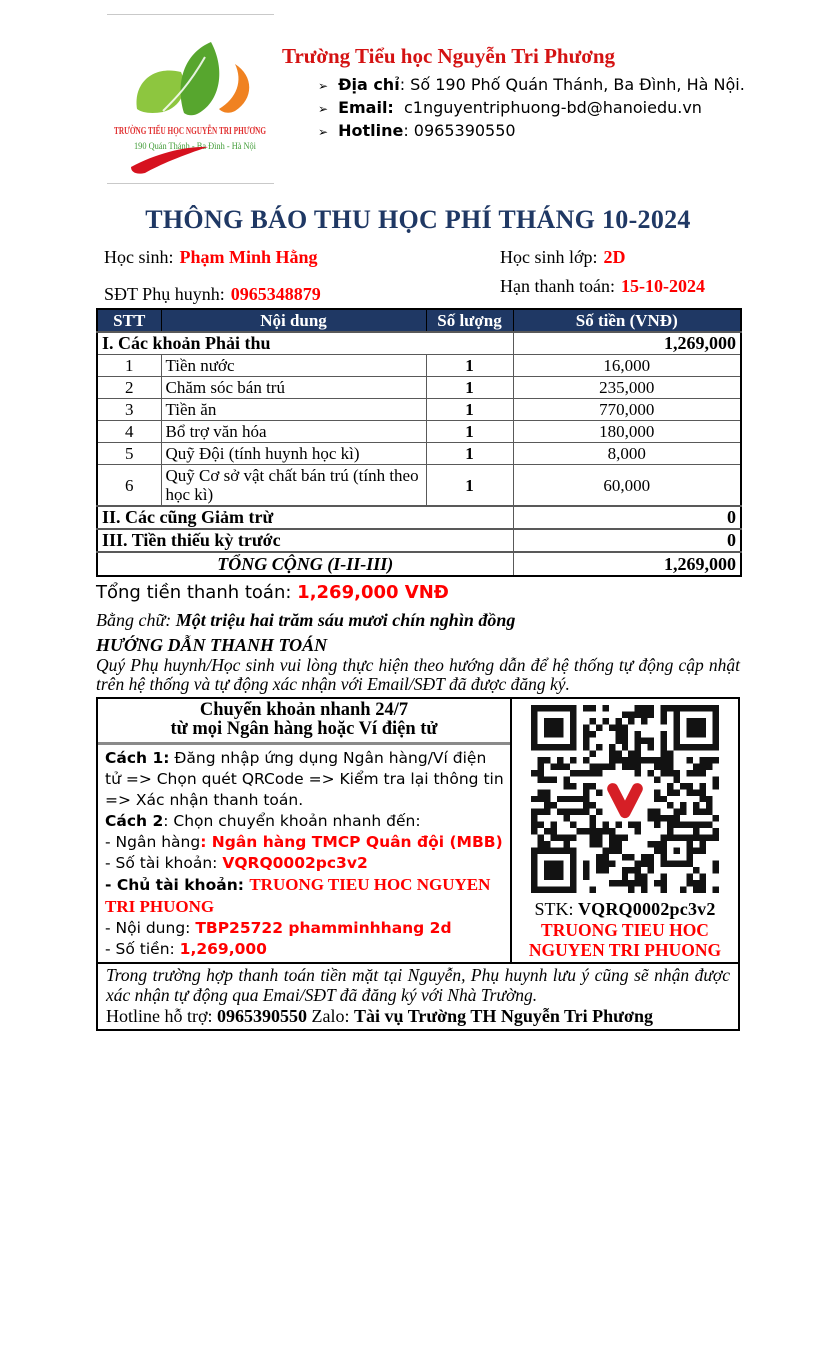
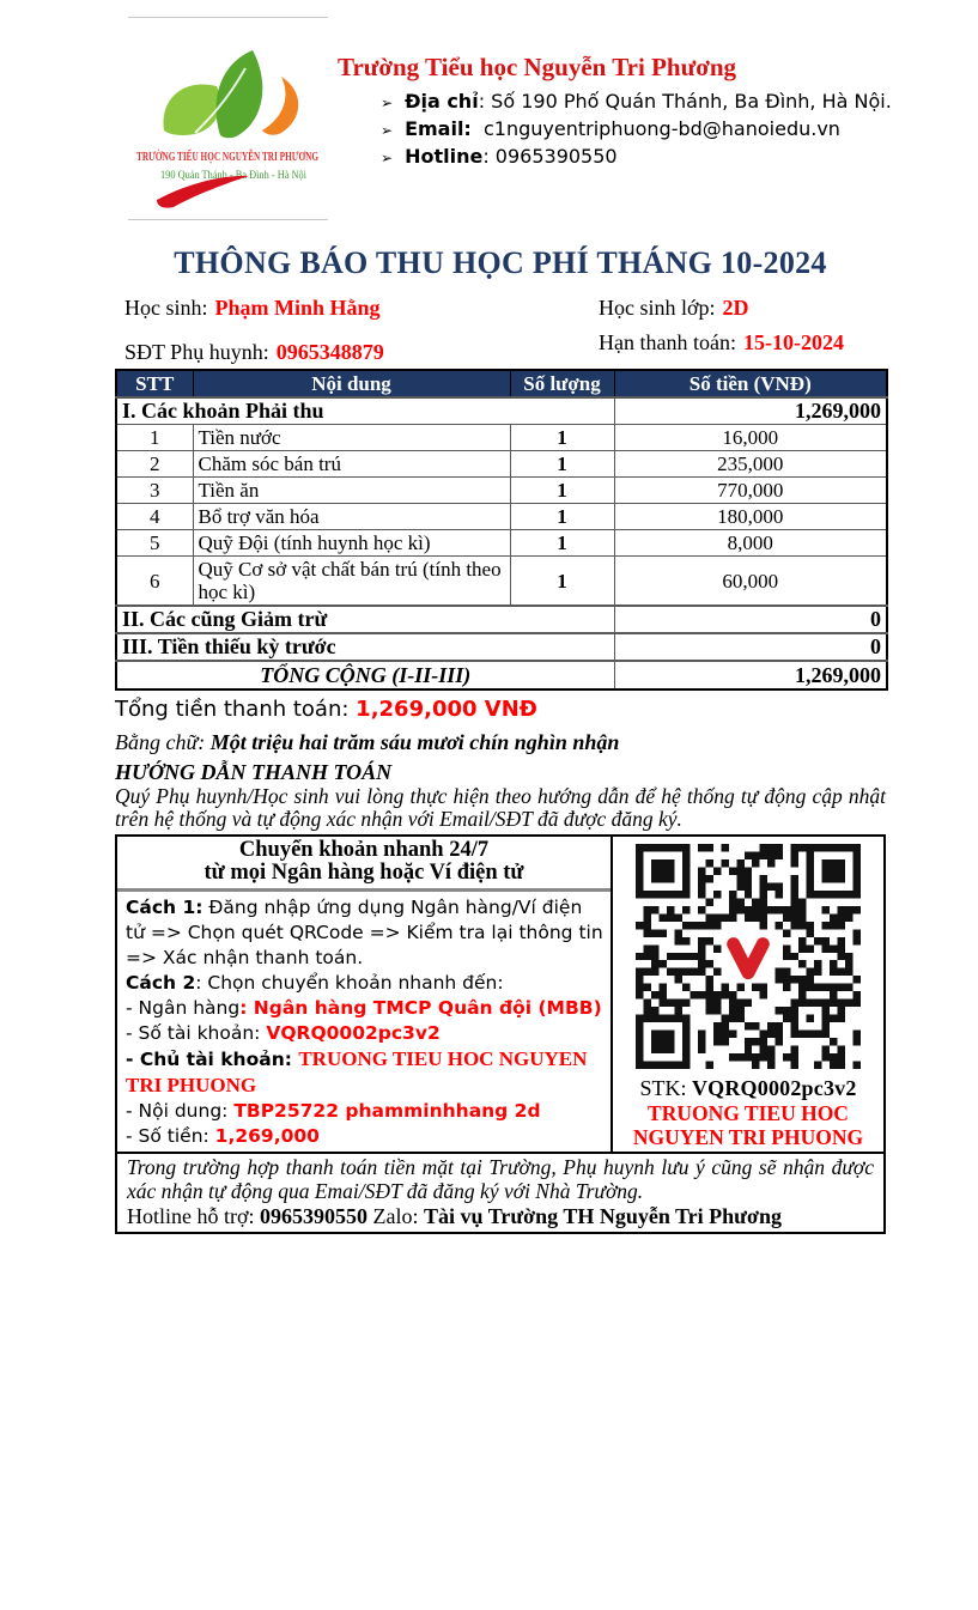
  TRƯỜNG TIỂU HỌC NGUYỄN TRI PHƯƠNG
  190 Quán Thánh - B Đình - Hà Nội
  Trường Tiểu học Nguyễn Tri Phương
  ➢
  Địa chỉ: Số 190 Phố Quán Thánh, Ba Đình, Hà Nội.
  ➢
  Email: c1nguyentriphuong-bd@hanoiedu.vn
  ➢
  Hotline: 0965390550
  THÔNG BÁO THU HỌC PHÍ THÁNG 10-2024
  Học sinh: Phạm Minh Hằng
  Học sinh lớp: 2D
  SĐT Phụ huynh: 0965348879
  Hạn thanh toán: 15-10-2024
  STT	Nội dung	Số lượng	Số tiền (VNĐ)
  I. Các khoản Phải thu	1,269,000
  1	Tiền nước	1	16,000
  2	Chăm sóc bán trú	1	235,000
  3	Tiền ăn	1	770,000
  4	Bổ trợ văn hóa	1	180,000
  5	Quỹ Đội (tính huynh học kì)	1	8,000
  6	Quỹ Cơ sở vật chất bán trú (tính theo học kì)	1	60,000
  II. Các cũng Giảm trừ	0
  III. Tiền thiếu kỳ trước	0
  TỔNG CỘNG (I-II-III)	1,269,000
  Tổng tiền thanh toán: 1,269,000 VNĐ
- Bằng chữ: Một triệu hai trăm sáu mươi chín nghìn đồng
+ Bằng chữ: Một triệu hai trăm sáu mươi chín nghìn nhận
  HƯỚNG DẪN THANH TOÁN
  Quý Phụ huynh/Học sinh vui lòng thực hiện theo hướng dẫn để hệ thống tự động cập nhật trên hệ thống và tự động xác nhận với Email/SĐT đã được đăng ký.
  Chuyển khoản nhanh 24/7
  từ mọi Ngân hàng hoặc Ví điện tử
  Cách 1: Đăng nhập ứng dụng Ngân hàng/Ví điện tử => Chọn quét QRCode => Kiểm tra lại thông tin => Xác nhận thanh toán.
  Cách 2: Chọn chuyển khoản nhanh đến:
  - Ngân hàng: Ngân hàng TMCP Quân đội (MBB)
  - Số tài khoản: VQRQ0002pc3v2
  - Chủ tài khoản: TRUONG TIEU HOC NGUYEN TRI PHUONG
  - Nội dung: TBP25722 phamminhhang 2d
  - Số tiền: 1,269,000
  STK: VQRQ0002pc3v2
  TRUONG TIEU HOC
  NGUYEN TRI PHUONG
- Trong trường hợp thanh toán tiền mặt tại Nguyễn, Phụ huynh lưu ý cũng sẽ nhận được xác nhận tự động qua Emai/SĐT đã đăng ký với Nhà Trường.
+ Trong trường hợp thanh toán tiền mặt tại Trường, Phụ huynh lưu ý cũng sẽ nhận được xác nhận tự động qua Emai/SĐT đã đăng ký với Nhà Trường.
  Hotline hỗ trợ: 0965390550 Zalo: Tài vụ Trường TH Nguyễn Tri Phương
